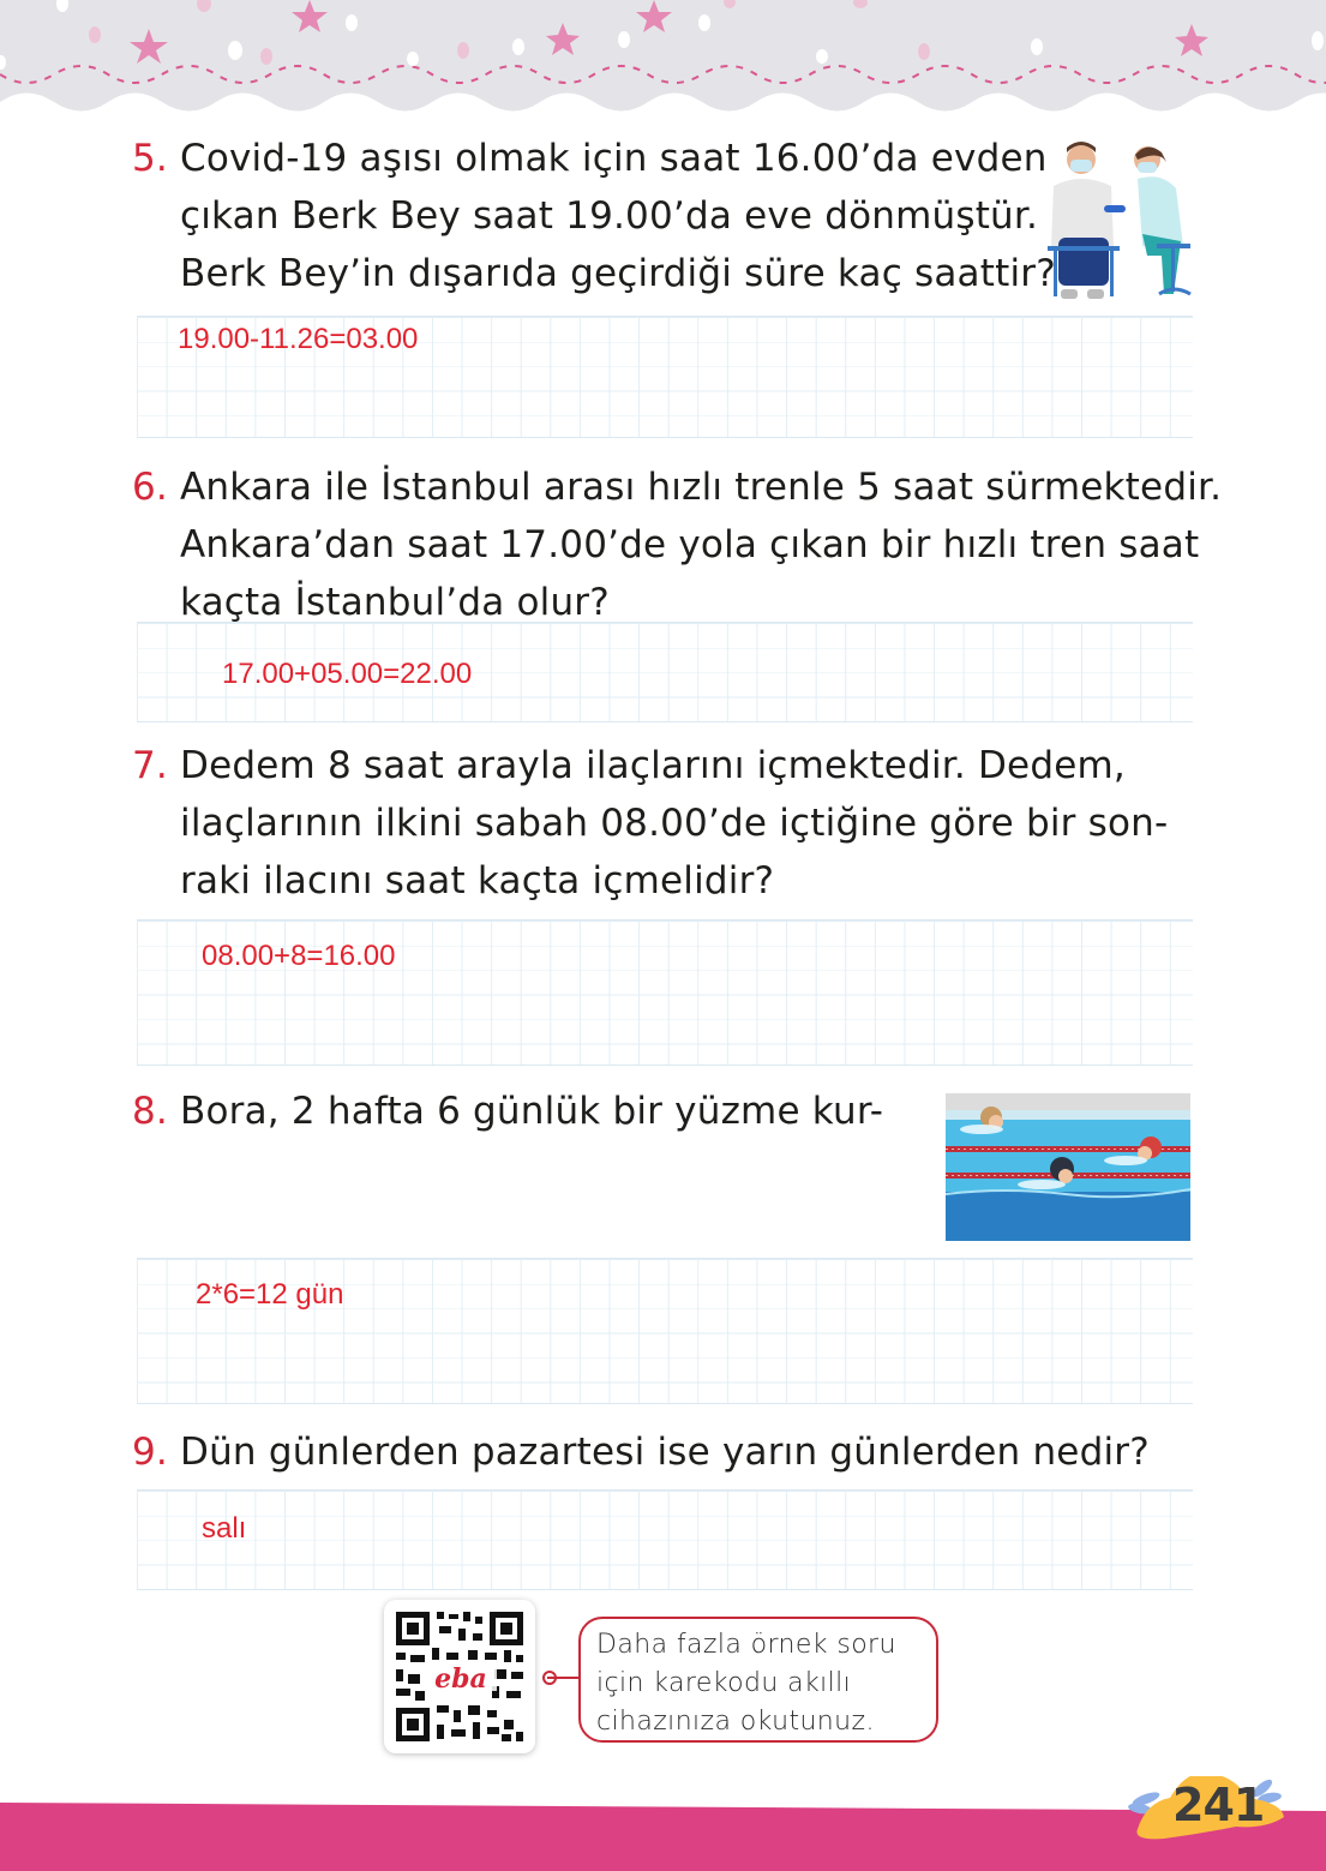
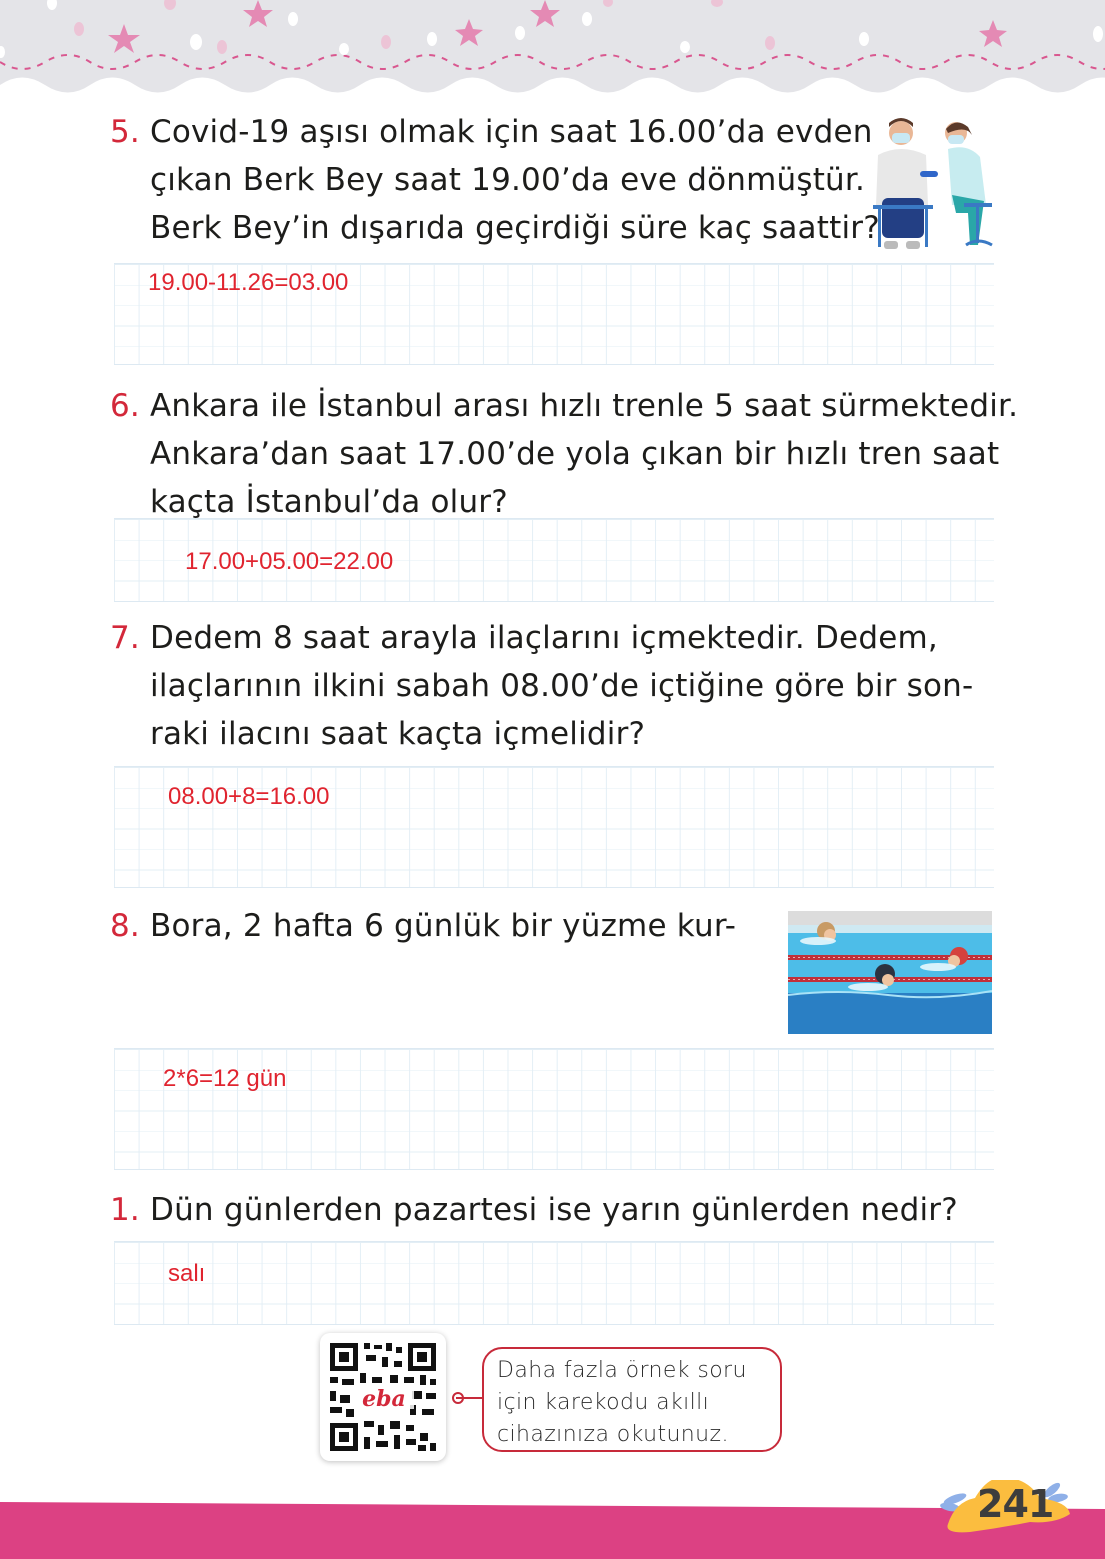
  5. Covid-19 aşısı olmak için saat 16.00’da evden
  çıkan Berk Bey saat 19.00’da eve dönmüştür.
  Berk Bey’in dışarıda geçirdiği süre kaç saattir?
  19.00-11.26=03.00
  6. Ankara ile İstanbul arası hızlı trenle 5 saat sürmektedir.
  Ankara’dan saat 17.00’de yola çıkan bir hızlı tren saat
  kaçta İstanbul’da olur?
  17.00+05.00=22.00
  7. Dedem 8 saat arayla ilaçlarını içmektedir. Dedem,
  ilaçlarının ilkini sabah 08.00’de içtiğine göre bir son-
  raki ilacını saat kaçta içmelidir?
  08.00+8=16.00
  8. Bora, 2 hafta 6 günlük bir yüzme kur-
  2*6=12 gün
- 9. Dün günlerden pazartesi ise yarın günlerden nedir?
+ 1. Dün günlerden pazartesi ise yarın günlerden nedir?
  salı
  eba
  Daha fazla örnek soru
  için karekodu akıllı
  cihazınıza okutunuz.
  241
